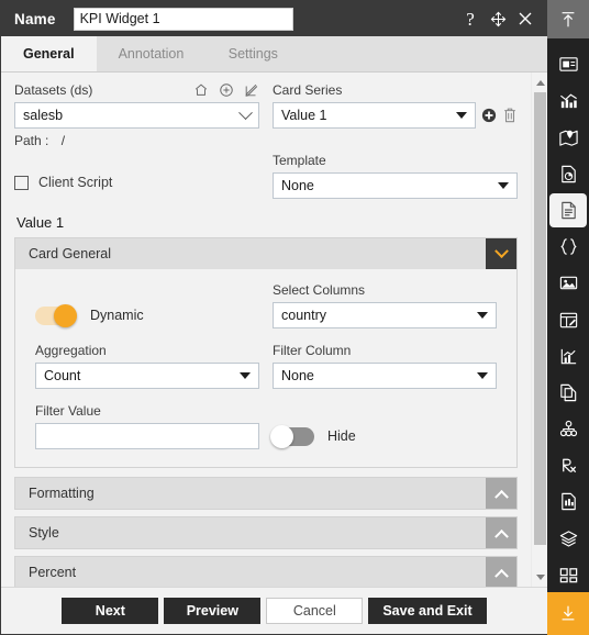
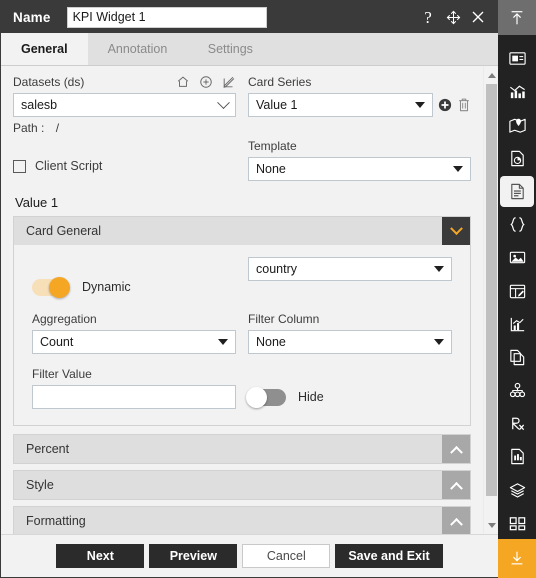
  Name
  KPI Widget 1
  ?
  General
  Annotation
  Settings
  Datasets (ds)
  salesb
  Path : /
  Client Script
  Card Series
  Value 1
  Template
  None
  Value 1
  Card General
  Dynamic
- Select Columns
  country
  Aggregation
  Count
  Filter Column
  None
  Filter Value
  Hide
- Formatting
+ Percent
  Style
- Percent
+ Formatting
  Next
  Preview
  Cancel
  Save and Exit
